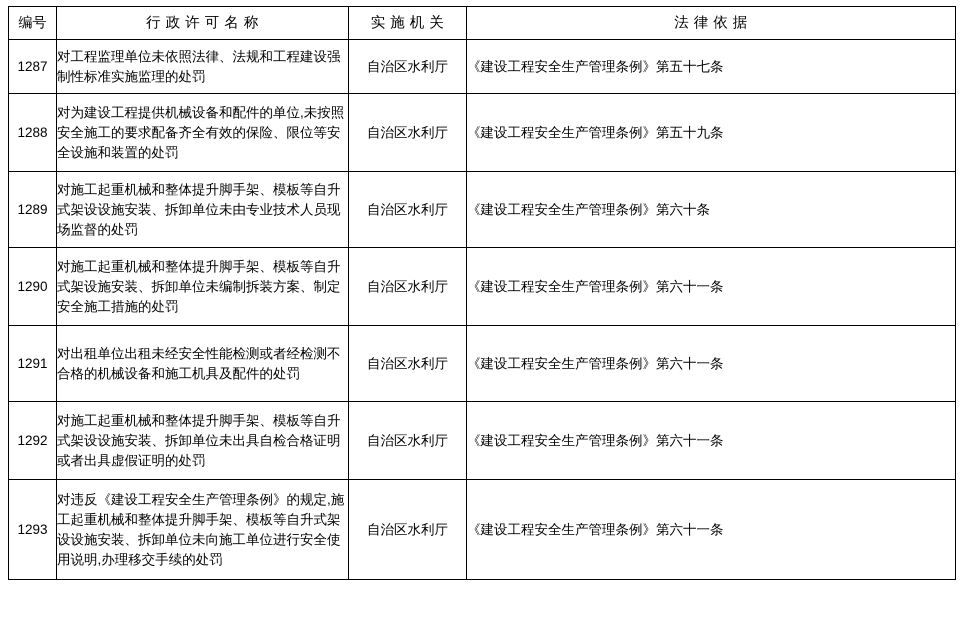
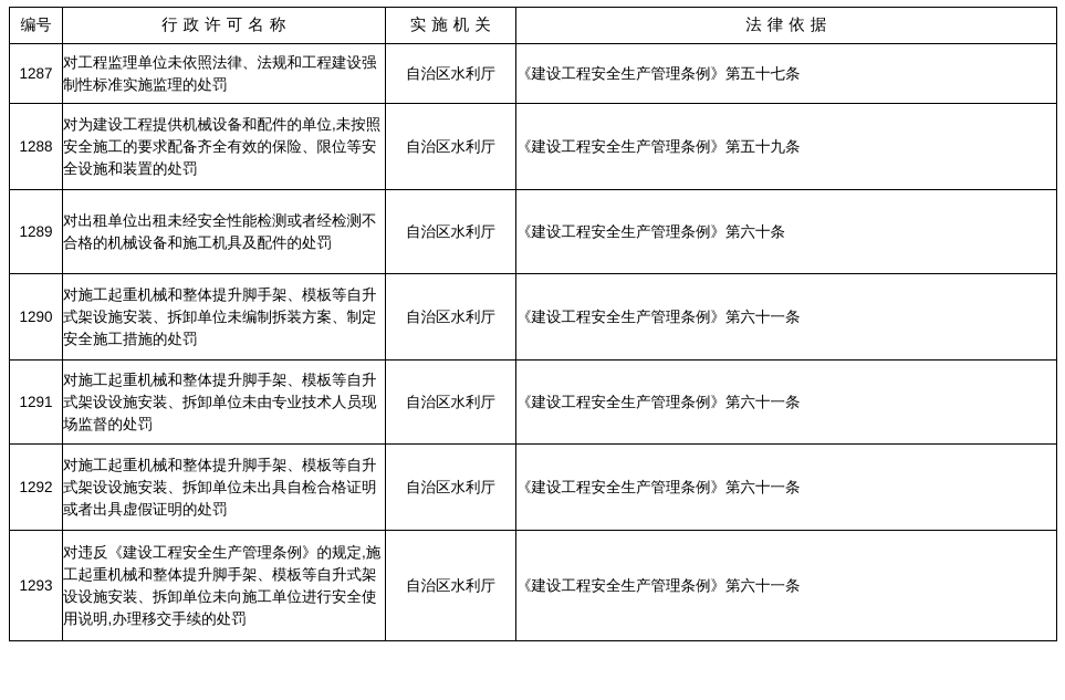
  编号	行 政 许 可 名 称	实 施 机 关	法 律 依 据
  1287	对工程监理单位未依照法律、法规和工程建设强制性标准实施监理的处罚	自治区水利厅	《建设工程安全生产管理条例》第五十七条
  1288	对为建设工程提供机械设备和配件的单位,未按照安全施工的要求配备齐全有效的保险、限位等安全设施和装置的处罚	自治区水利厅	《建设工程安全生产管理条例》第五十九条
- 1289	对施工起重机械和整体提升脚手架、模板等自升式架设设施安装、拆卸单位未由专业技术人员现场监督的处罚	自治区水利厅	《建设工程安全生产管理条例》第六十条
+ 1289	对出租单位出租未经安全性能检测或者经检测不合格的机械设备和施工机具及配件的处罚	自治区水利厅	《建设工程安全生产管理条例》第六十条
  1290	对施工起重机械和整体提升脚手架、模板等自升式架设施安装、拆卸单位未编制拆装方案、制定安全施工措施的处罚	自治区水利厅	《建设工程安全生产管理条例》第六十一条
- 1291	对出租单位出租未经安全性能检测或者经检测不合格的机械设备和施工机具及配件的处罚	自治区水利厅	《建设工程安全生产管理条例》第六十一条
+ 1291	对施工起重机械和整体提升脚手架、模板等自升式架设设施安装、拆卸单位未由专业技术人员现场监督的处罚	自治区水利厅	《建设工程安全生产管理条例》第六十一条
  1292	对施工起重机械和整体提升脚手架、模板等自升式架设设施安装、拆卸单位未出具自检合格证明或者出具虚假证明的处罚	自治区水利厅	《建设工程安全生产管理条例》第六十一条
  1293	对违反《建设工程安全生产管理条例》的规定,施工起重机械和整体提升脚手架、模板等自升式架设设施安装、拆卸单位未向施工单位进行安全使用说明,办理移交手续的处罚	自治区水利厅	《建设工程安全生产管理条例》第六十一条
